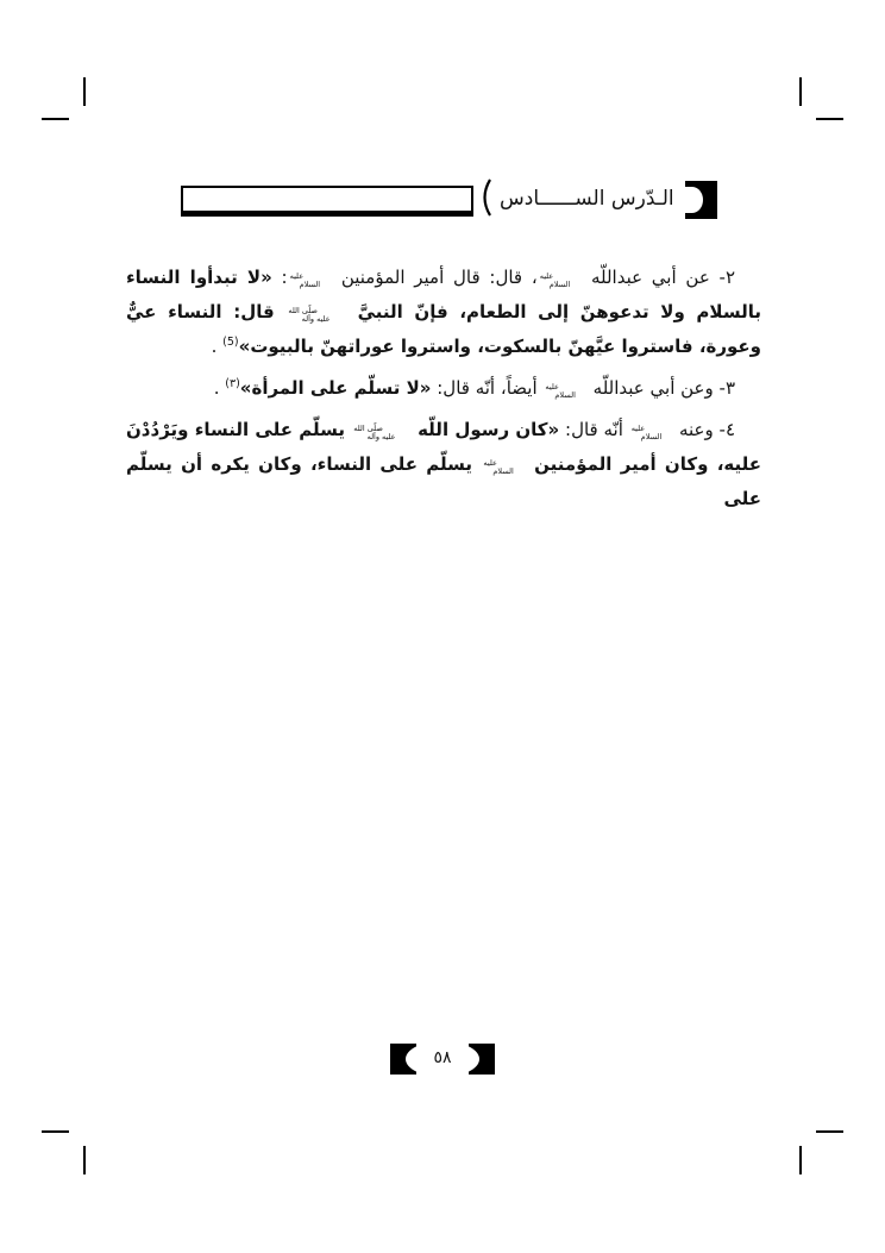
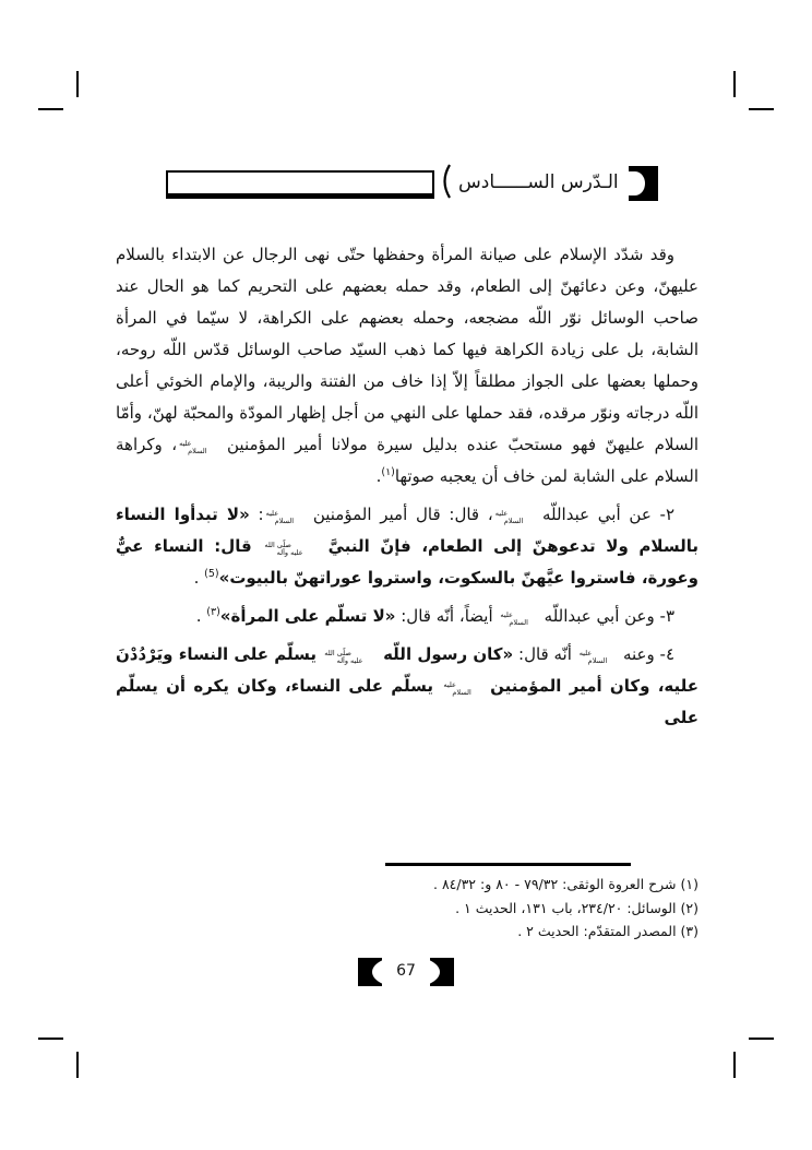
  الـدّرس الســــــادس
+ وقد شدّد الإسلام على صيانة المرأة وحفظها حتّى نهى الرجال عن الابتداء بالسلام عليهنّ، وعن دعائهنّ إلى الطعام، وقد حمله بعضهم على التحريم كما هو الحال عند صاحب الوسائل نوّر اللّه مضجعه، وحمله بعضهم على الكراهة، لا سيّما في المرأة الشابة، بل على زيادة الكراهة فيها كما ذهب السيّد صاحب الوسائل قدّس اللّه روحه، وحملها بعضها على الجواز مطلقاً إلاّ إذا خاف من الفتنة والريبة، والإمام الخوئي أعلى اللّه درجاته ونوّر مرقده، فقد حملها على النهي من أجل إظهار المودّة والمحبّة لهنّ، وأمّا السلام عليهنّ فهو مستحبّ عنده بدليل سيرة مولانا أمير المؤمنين عليه
+ السلام، وكراهة السلام على الشابة لمن خاف أن يعجبه صوتها(١).
  ٢- عن أبي عبداللّه عليه
  السلام، قال: قال أمير المؤمنين عليه
  السلام: «لا تبدأوا النساء بالسلام ولا تدعوهنّ إلى الطعام، فإنّ النبيَّ صلّى الله
  عليه وآله قال: النساء عيٌّ وعورة، فاستروا عيَّهنّ بالسكوت، واستروا عوراتهنّ بالبيوت»(5) .
  ٣- وعن أبي عبداللّه عليه
  السلام أيضاً، أنّه قال: «لا تسلّم على المرأة»(٣) .
  ٤- وعنه عليه
  السلام أنّه قال: «كان رسول اللّه صلّى الله
  عليه وآله يسلّم على النساء ويَرْدُدْنَ عليه، وكان أمير المؤمنين عليه
  السلام يسلّم على النساء، وكان يكره أن يسلّم على
+ (١) شرح العروة الوثقى: ٧٩/٣٢ - ٨٠ و: ٨٤/٣٢ .
+ (٢) الوسائل: ٢٣٤/٢٠، باب ١٣١، الحديث ١ .
+ (٣) المصدر المتقدّم: الحديث ٢ .
- ٥٨
+ 67
